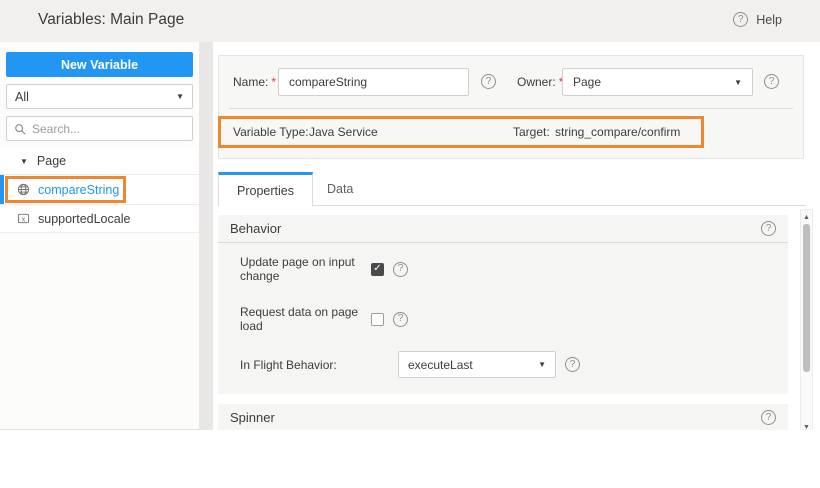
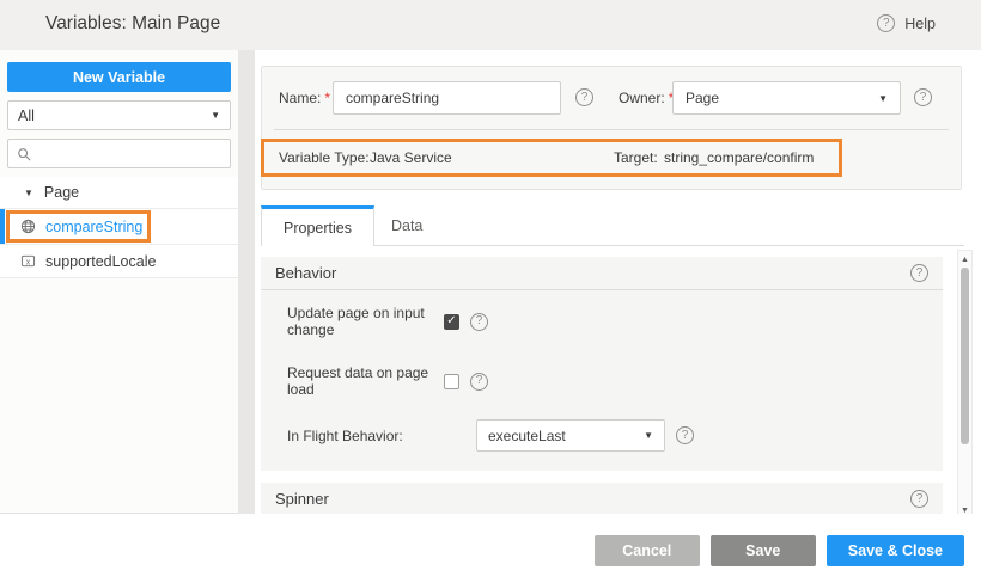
  Variables: Main Page
  ?
  Help
  New Variable
  All
  ▼
- Search...
  ▼
  Page
  compareString
  supportedLocale
  Name: *
  compareString
  ?
  Owner:
  Page
  ▼
  ?
  Variable Type:
  Java Service
  Target:
  string_compare/confirm
  Properties
  Data
  Behavior
  ?
  Update page on input change
  ✓
  ?
  Request data on page load
  ?
  In Flight Behavior:
  executeLast
  ▼
  ?
  Spinner
  ?
+ Cancel
+ Save
+ Save & Close
